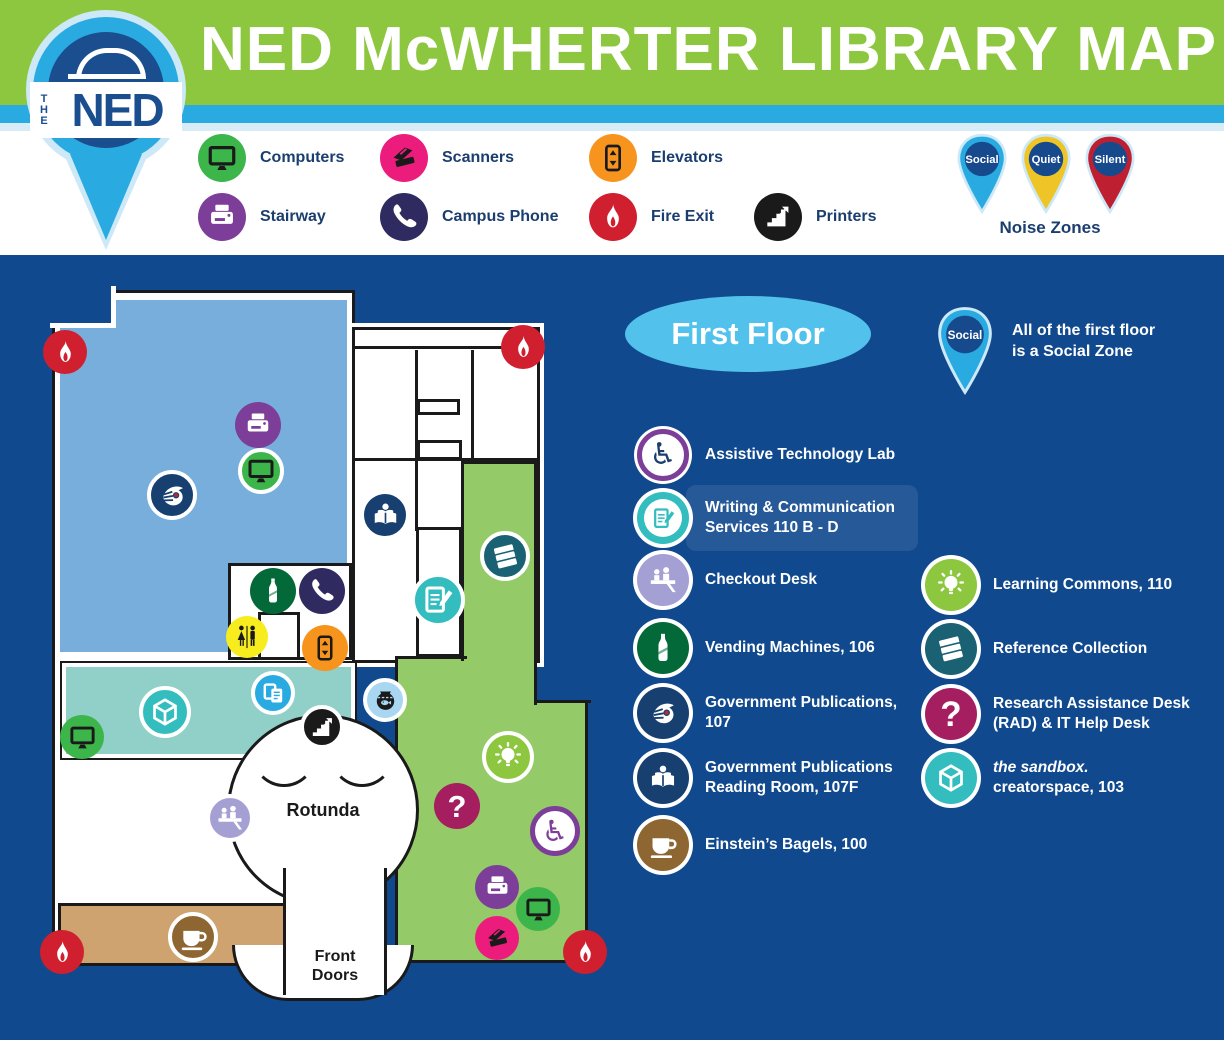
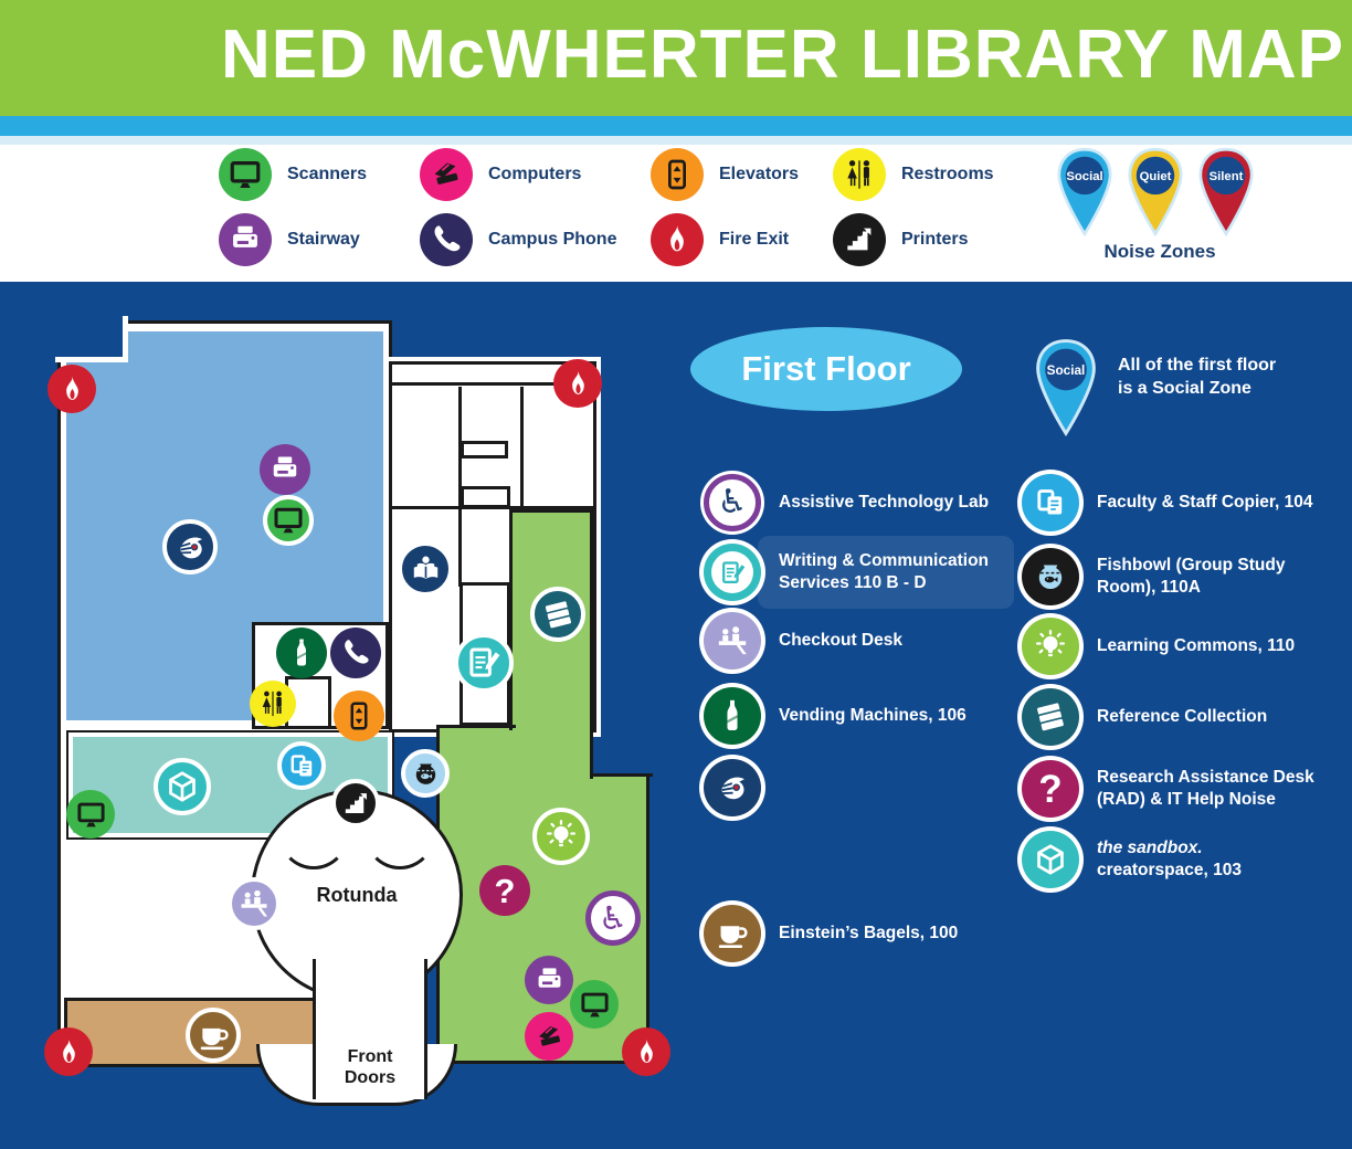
  NED McWHERTER LIBRARY MAP
- T
- H
- E
- NED
- Computers
+ Scanners
  Stairway
- Scanners
+ Computers
  Campus Phone
  Elevators
  Fire Exit
+ Restrooms
  Printers
  Noise Zones
  Social
  Quiet
  Silent
  Rotunda
  Front
  Doors
  First Floor
  Social
  All of the first floor
  is a Social Zone
  ?
  ♿
  ♿
  Assistive Technology Lab
  Writing & Communication Services 110 B - D
  Checkout Desk
  Vending Machines, 106
- Government Publications, 107
- Government Publications Reading Room, 107F
  Einstein’s Bagels, 100
+ Faculty & Staff Copier, 104
+ Fishbowl (Group Study Room), 110A
  Learning Commons, 110
  Reference Collection
  ?
- Research Assistance Desk (RAD) & IT Help Desk
+ Research Assistance Desk (RAD) & IT Help Noise
  the sandbox.
  creatorspace, 103
